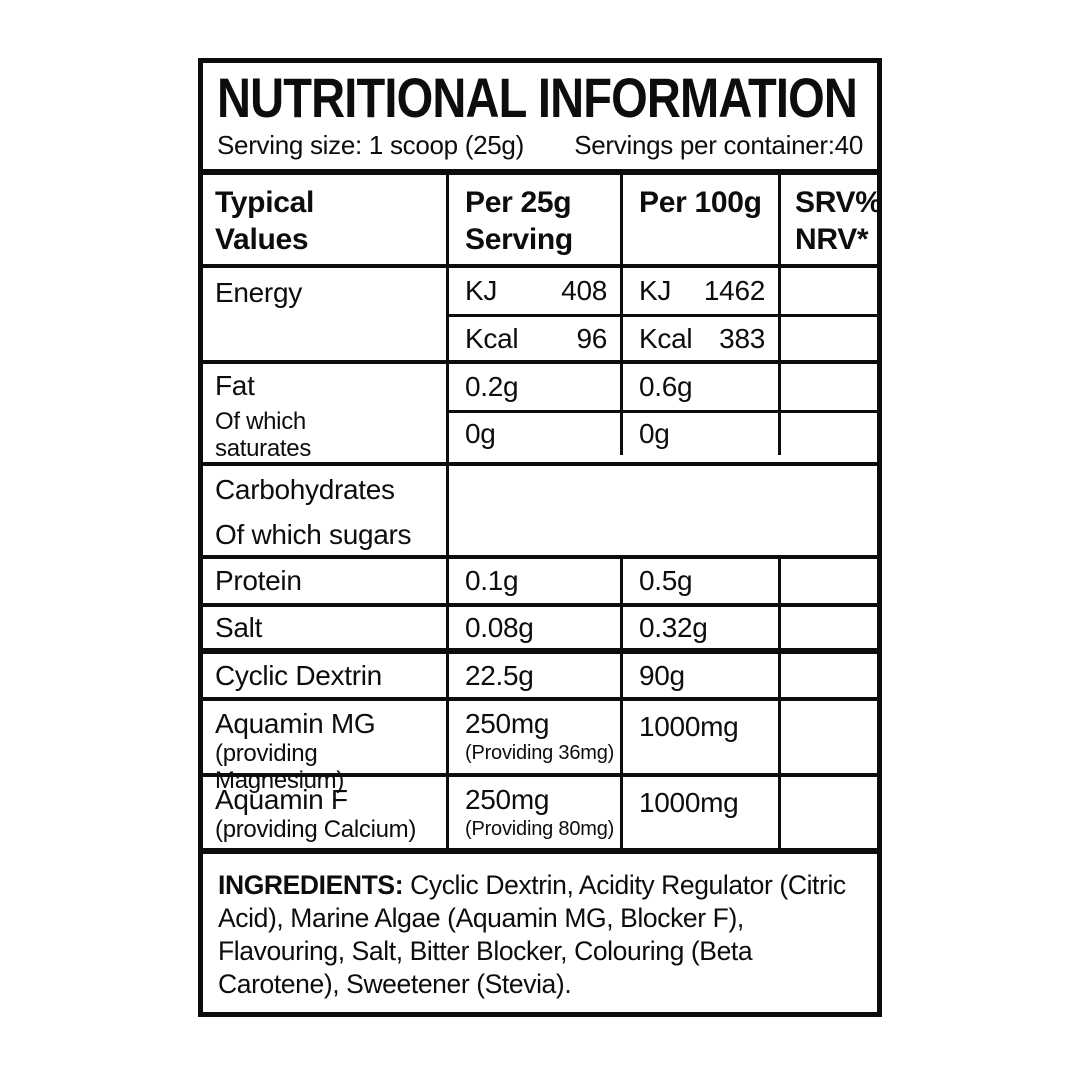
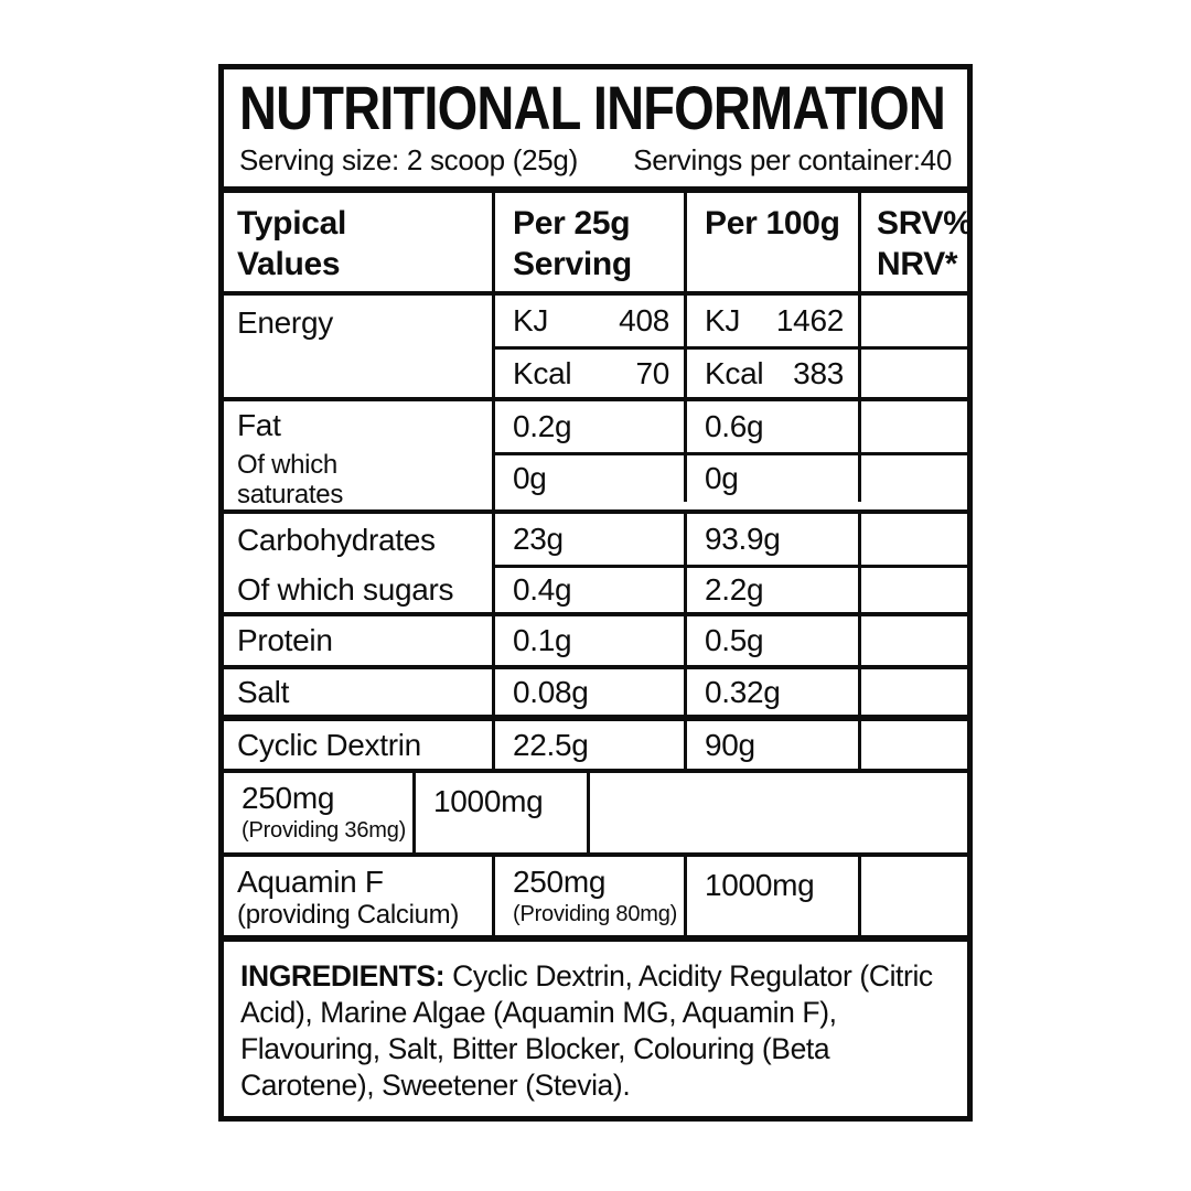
  NUTRITIONAL INFORMATION
- Serving size: 1 scoop (25g)
+ Serving size: 2 scoop (25g)
  Servings per container:40
  Typical
  Values
  Per 25g
  Serving
  Per 100g
  SRV%
  NRV*
  Energy
  KJ
  408
  KJ
  1462
  Kcal
- 96
+ 70
  Kcal
  383
  Fat
  Of which
  saturates
  0.2g
  0.6g
  0g
  0g
  Carbohydrates
  Of which sugars
+ 23g
+ 93.9g
+ 0.4g
+ 2.2g
  Protein
  0.1g
  0.5g
  Salt
  0.08g
  0.32g
  Cyclic Dextrin
  22.5g
  90g
- Aquamin MG
- (providing Magnesium)
  250mg
  (Providing 36mg)
  1000mg
  Aquamin F
  (providing Calcium)
  250mg
  (Providing 80mg)
  1000mg
- INGREDIENTS: Cyclic Dextrin, Acidity Regulator (Citric Acid), Marine Algae (Aquamin MG, Blocker F), Flavouring, Salt, Bitter Blocker, Colouring (Beta Carotene), Sweetener (Stevia).
+ INGREDIENTS: Cyclic Dextrin, Acidity Regulator (Citric Acid), Marine Algae (Aquamin MG, Aquamin F), Flavouring, Salt, Bitter Blocker, Colouring (Beta Carotene), Sweetener (Stevia).
